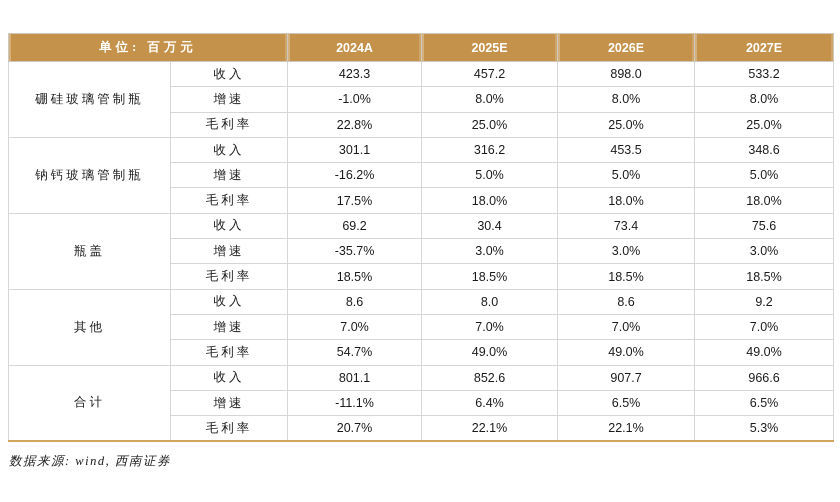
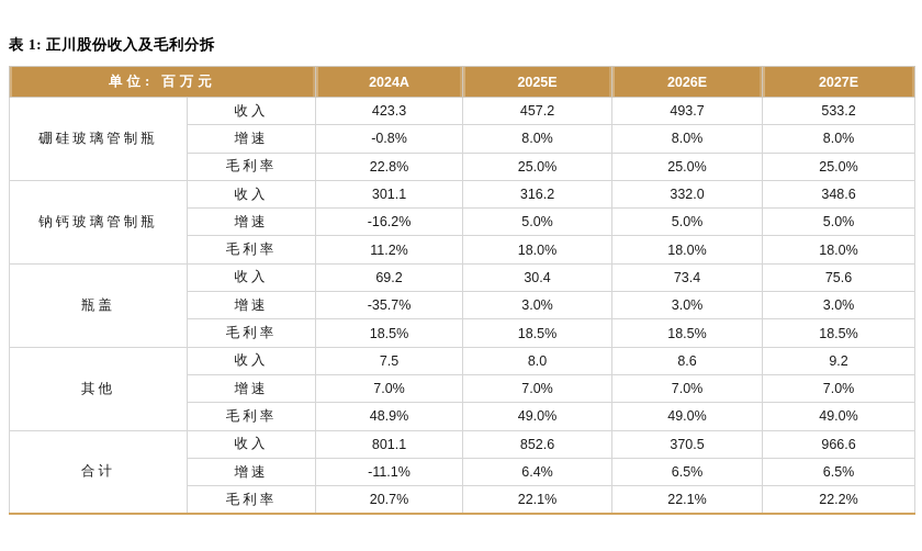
+ 表 1: 正川股份收入及毛利分拆
  单位: 百万元	2024A	2025E	2026E	2027E
- 硼硅玻璃管制瓶	收入	423.3	457.2	898.0	533.2
+ 硼硅玻璃管制瓶	收入	423.3	457.2	493.7	533.2
- 增速	-1.0%	8.0%	8.0%	8.0%
+ 增速	-0.8%	8.0%	8.0%	8.0%
  毛利率	22.8%	25.0%	25.0%	25.0%
- 钠钙玻璃管制瓶	收入	301.1	316.2	453.5	348.6
+ 钠钙玻璃管制瓶	收入	301.1	316.2	332.0	348.6
  增速	-16.2%	5.0%	5.0%	5.0%
- 毛利率	17.5%	18.0%	18.0%	18.0%
+ 毛利率	11.2%	18.0%	18.0%	18.0%
  瓶盖	收入	69.2	30.4	73.4	75.6
  增速	-35.7%	3.0%	3.0%	3.0%
  毛利率	18.5%	18.5%	18.5%	18.5%
- 其他	收入	8.6	8.0	8.6	9.2
+ 其他	收入	7.5	8.0	8.6	9.2
  增速	7.0%	7.0%	7.0%	7.0%
- 毛利率	54.7%	49.0%	49.0%	49.0%
+ 毛利率	48.9%	49.0%	49.0%	49.0%
- 合计	收入	801.1	852.6	907.7	966.6
+ 合计	收入	801.1	852.6	370.5	966.6
  增速	-11.1%	6.4%	6.5%	6.5%
- 毛利率	20.7%	22.1%	22.1%	5.3%
+ 毛利率	20.7%	22.1%	22.1%	22.2%
- 数据来源: wind, 西南证券
